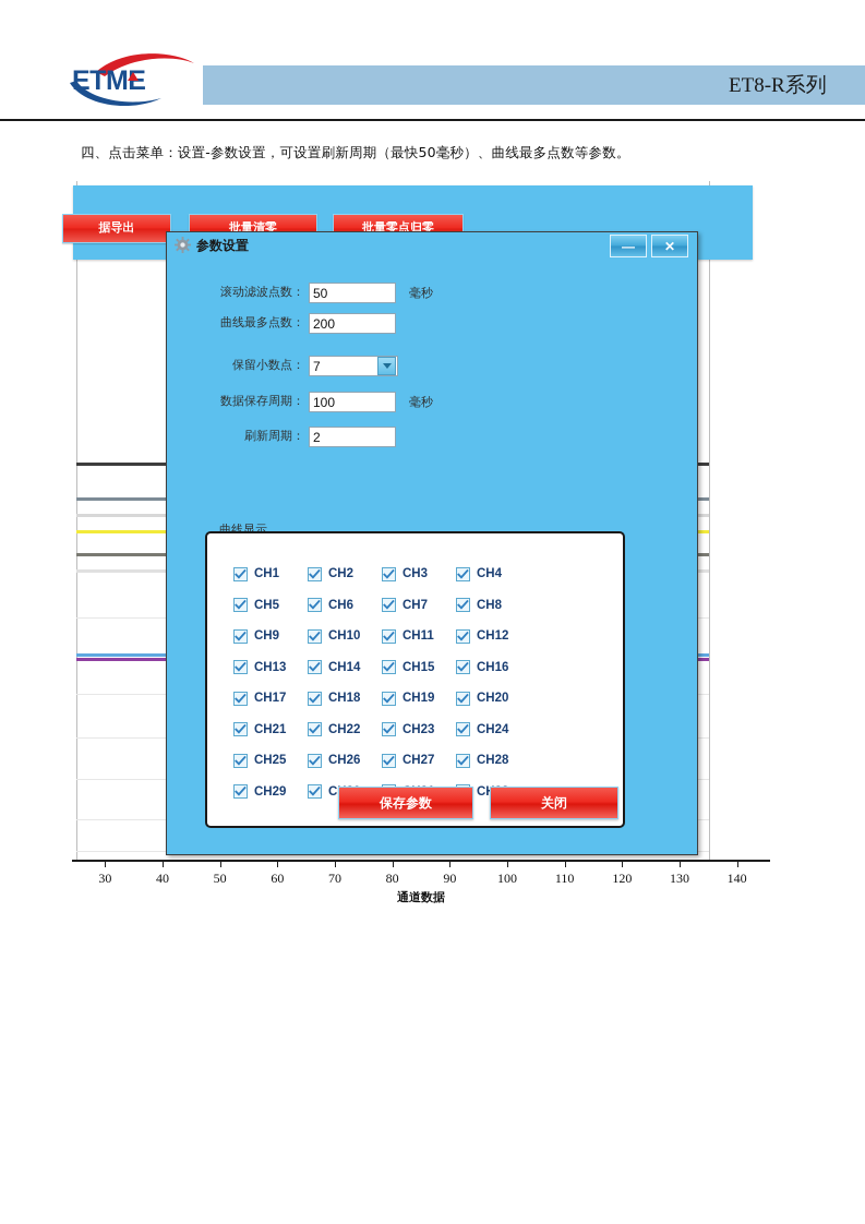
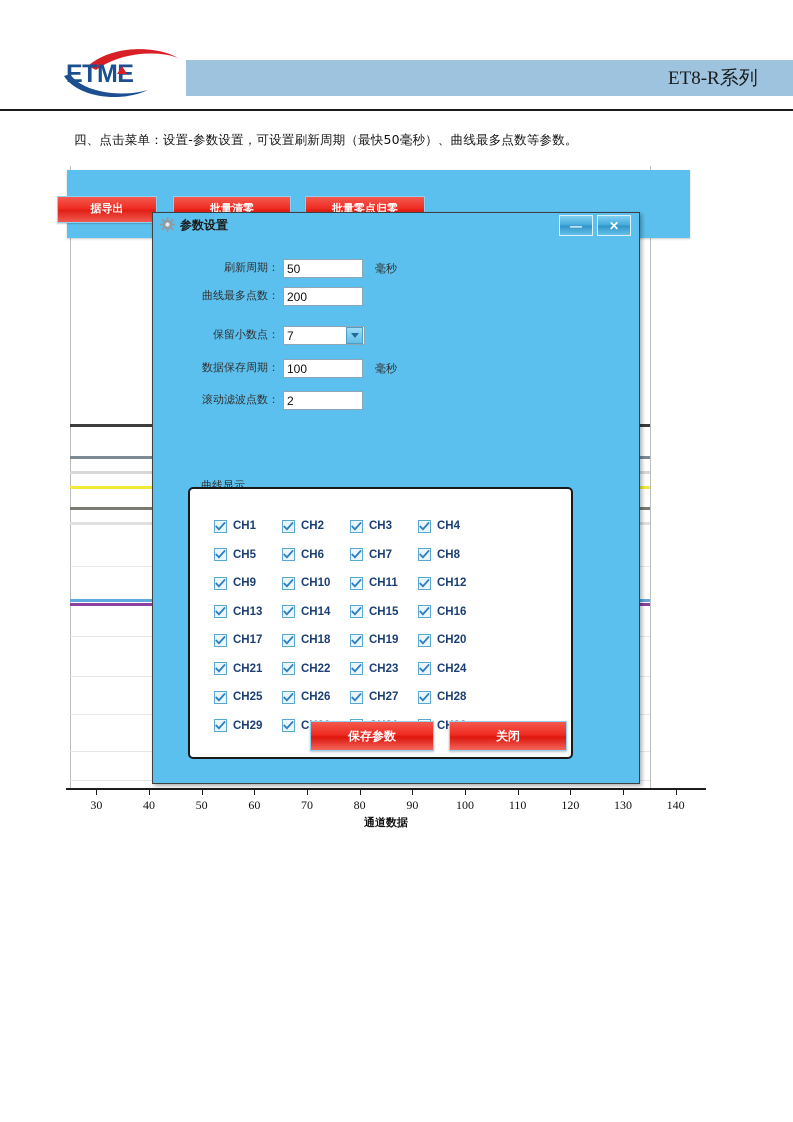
  ETM
  ET8-R系列
  四、点击菜单：设置-参数设置，可设置刷新周期（最快50毫秒）、曲线最多点数等参数。
  30
  40
  50
  60
  70
  80
  90
  100
  110
  120
  130
  140
  通道数据
  据导出
  批量清零
  批量零点归零
  参数设置
  —
  ✕
- 滚动滤波点数：
+ 刷新周期：
  50
  毫秒
  曲线最多点数：
  200
  保留小数点：
  7
  数据保存周期：
  100
  毫秒
- 刷新周期：
+ 滚动滤波点数：
  2
  曲线显示
  CH1
  CH2
  CH3
  CH4
  CH5
  CH6
  CH7
  CH8
  CH9
  CH10
  CH11
  CH12
  CH13
  CH14
  CH15
  CH16
  CH17
  CH18
  CH19
  CH20
  CH21
  CH22
  CH23
  CH24
  CH25
  CH26
  CH27
  CH28
  CH29
  保存参数
  关闭
